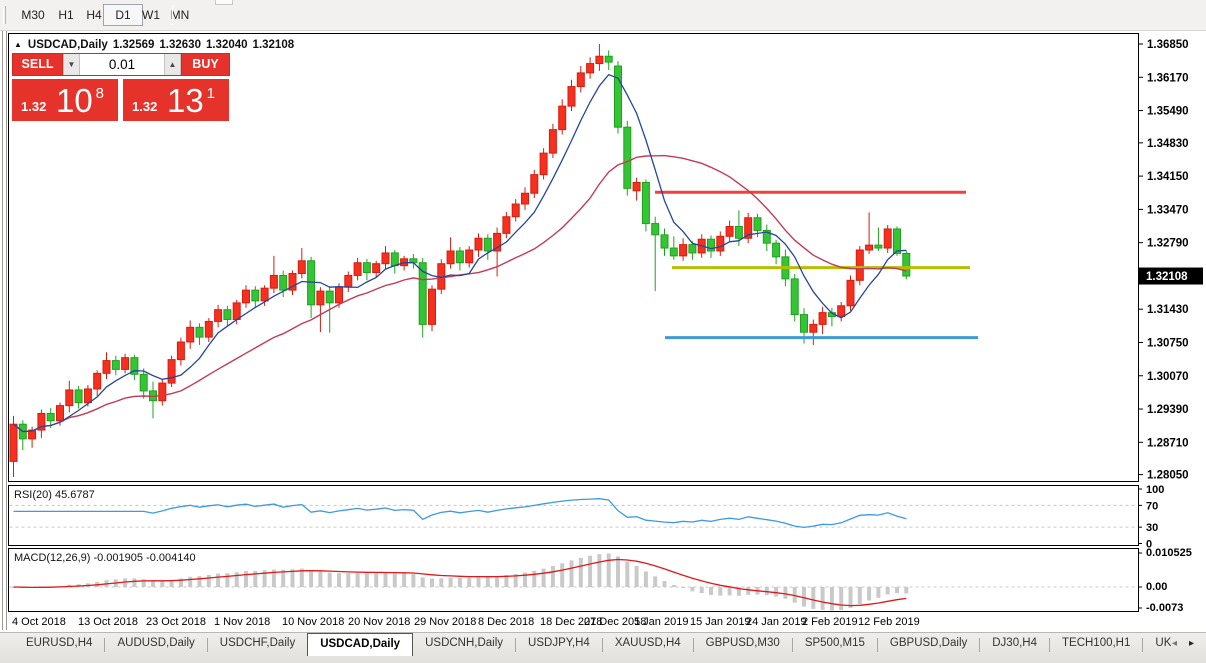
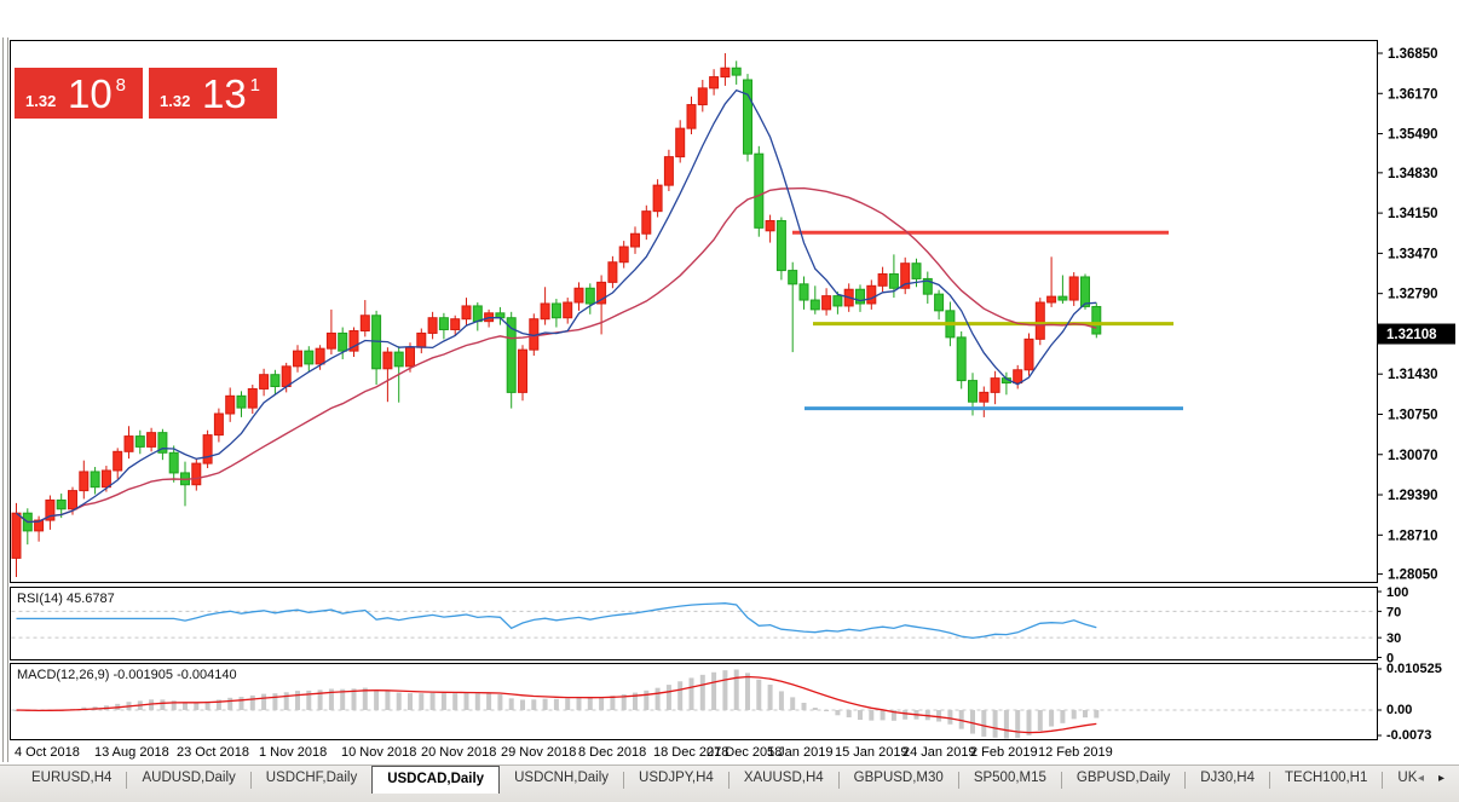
  1.36850
  1.36170
  1.35490
  1.34830
  1.34150
  1.33470
  1.32790
  1.31430
  1.30750
  1.30070
  1.29390
  1.28710
  1.28050
  1.32108
  100
  70
  30
  0
  0.010525
  0.00
  -0.0073
  4 Oct 2018
- 13 Oct 2018
+ 13 Aug 2018
  23 Oct 2018
  1 Nov 2018
  10 Nov 2018
  20 Nov 2018
  29 Nov 2018
  8 Dec 2018
  18 Dec 2018
  27 Dec 2018
  5 Jan 2019
  15 Jan 2019
  24 Jan 2019
  2 Feb 2019
  12 Feb 2019
- M30
- H1
- H4
- D1
- W1
- MN
- ▲ USDCAD,Daily 1.32569 1.32630 1.32040 1.32108
- SELL
- ▼
- 0.01
- ▲
- BUY
  1.32
  10
  8
  1.32
  13
  1
- RSI(20) 45.6787
+ RSI(14) 45.6787
  MACD(12,26,9) -0.001905 -0.004140
  EURUSD,H4
  AUDUSD,Daily
  USDCHF,Daily
  USDCAD,Daily
  USDCNH,Daily
  USDJPY,H4
  XAUUSD,H4
  GBPUSD,M30
  SP500,M15
  GBPUSD,Daily
  DJ30,H4
  TECH100,H1
  UK
  ◂ ▸
